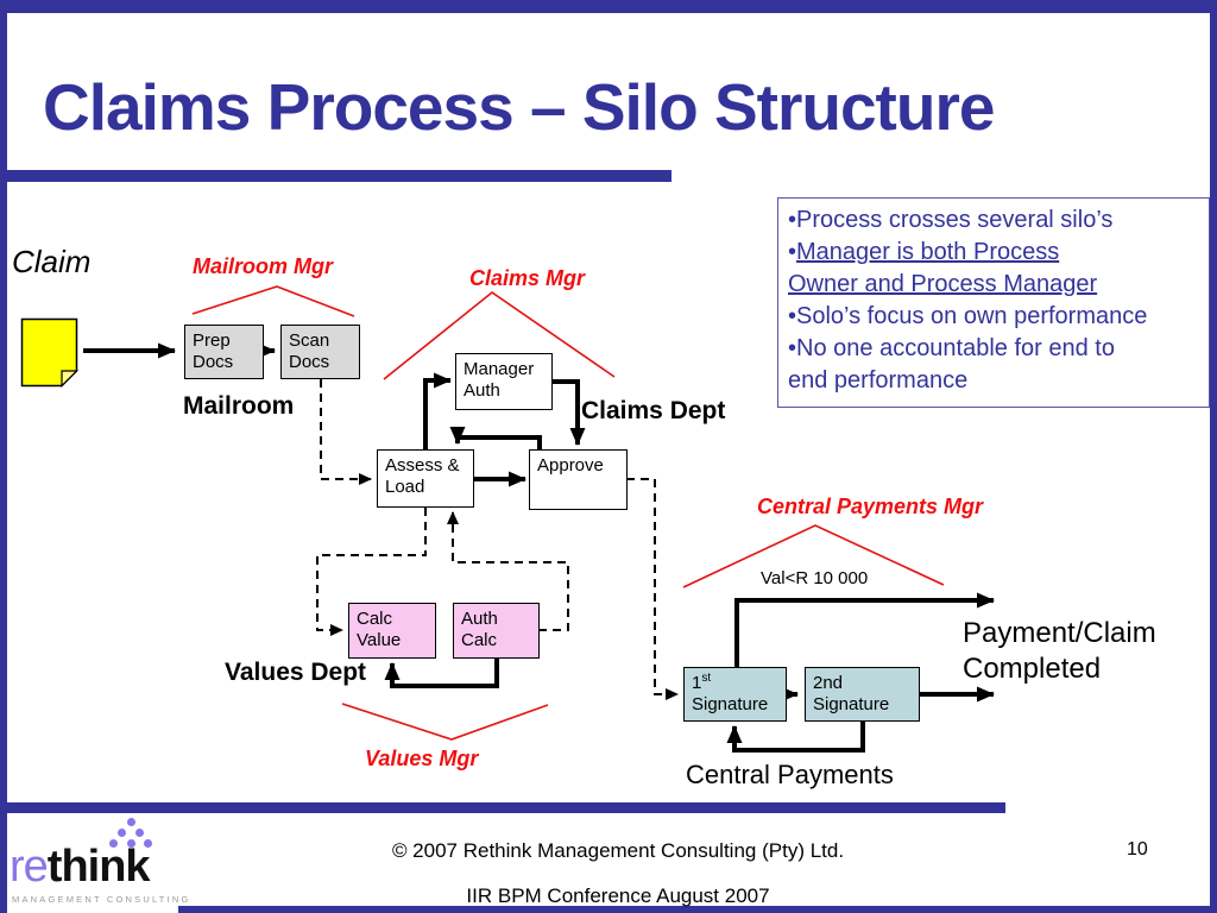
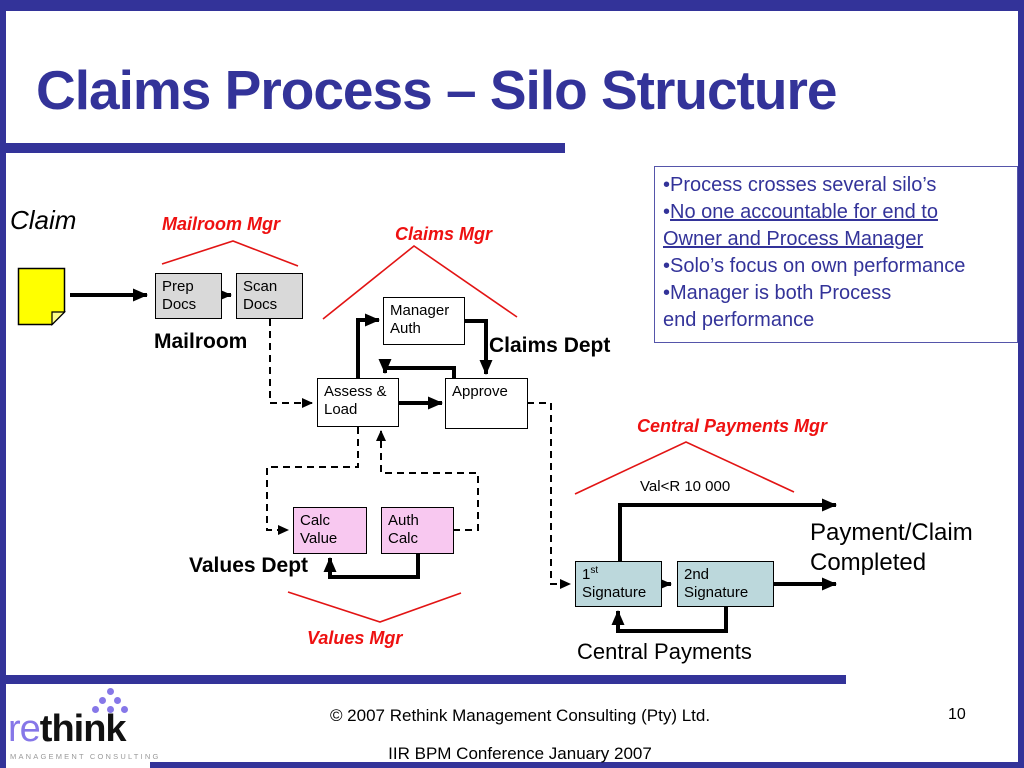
  Claims Process – Silo Structure
  •Process crosses several silo’s
- •Manager is both Process
+ •No one accountable for end to
  Owner and Process Manager
  •Solo’s focus on own performance
- •No one accountable for end to
+ •Manager is both Process
  end performance
  Prep Docs
  Scan Docs
  Manager Auth
  Assess & Load
  Approve
  Calc Value
  Auth Calc
  1st
  Signature
  2nd
  Signature
  Claim
  Mailroom
  Claims Dept
  Values Dept
  Central Payments
  Payment/Claim Completed
  Val<R 10 000
  Mailroom Mgr
  Claims Mgr
  Central Payments Mgr
  Values Mgr
  rethink
  MANAGEMENT CONSULTING
  © 2007 Rethink Management Consulting (Pty) Ltd.
  10
- IIR BPM Conference August 2007
+ IIR BPM Conference January 2007
